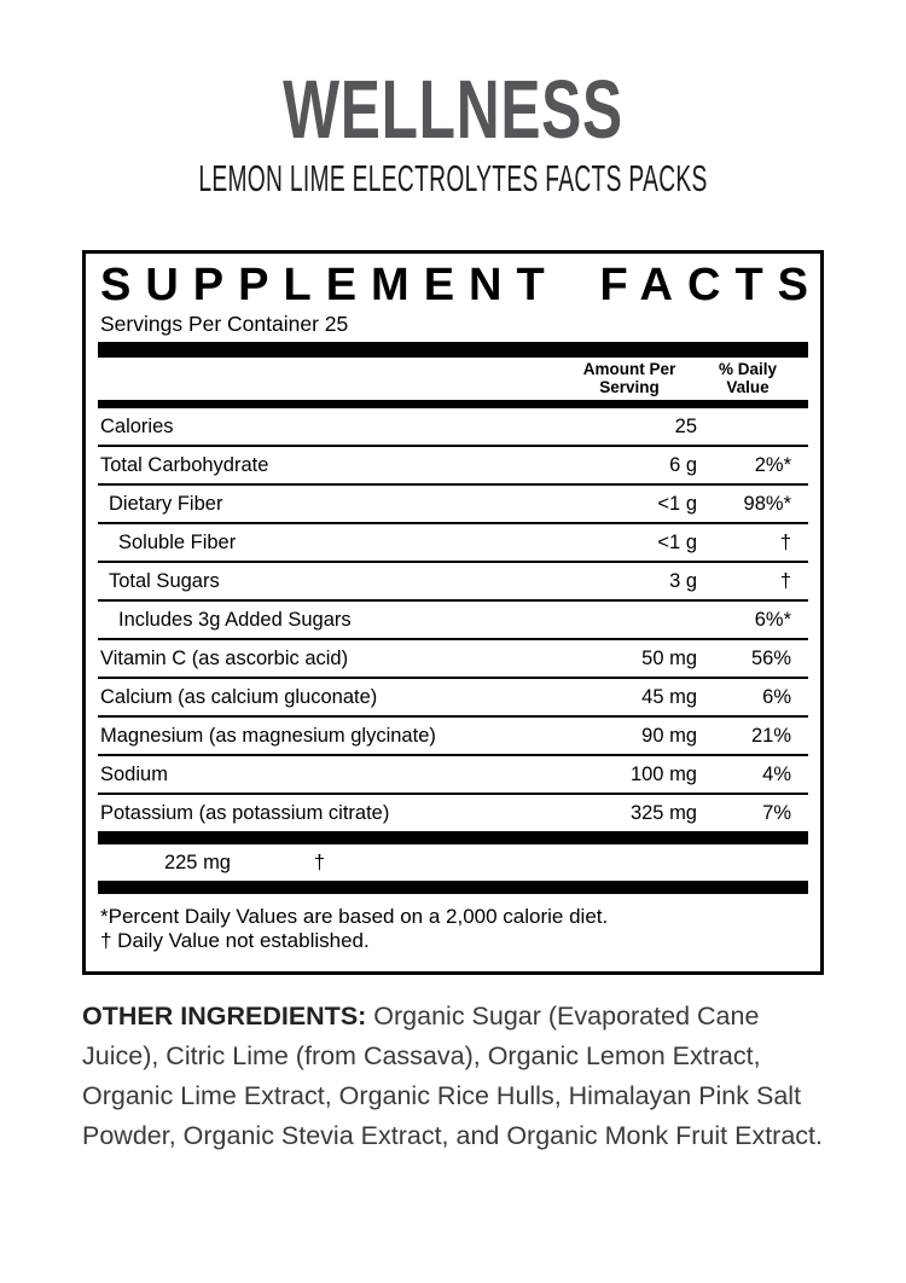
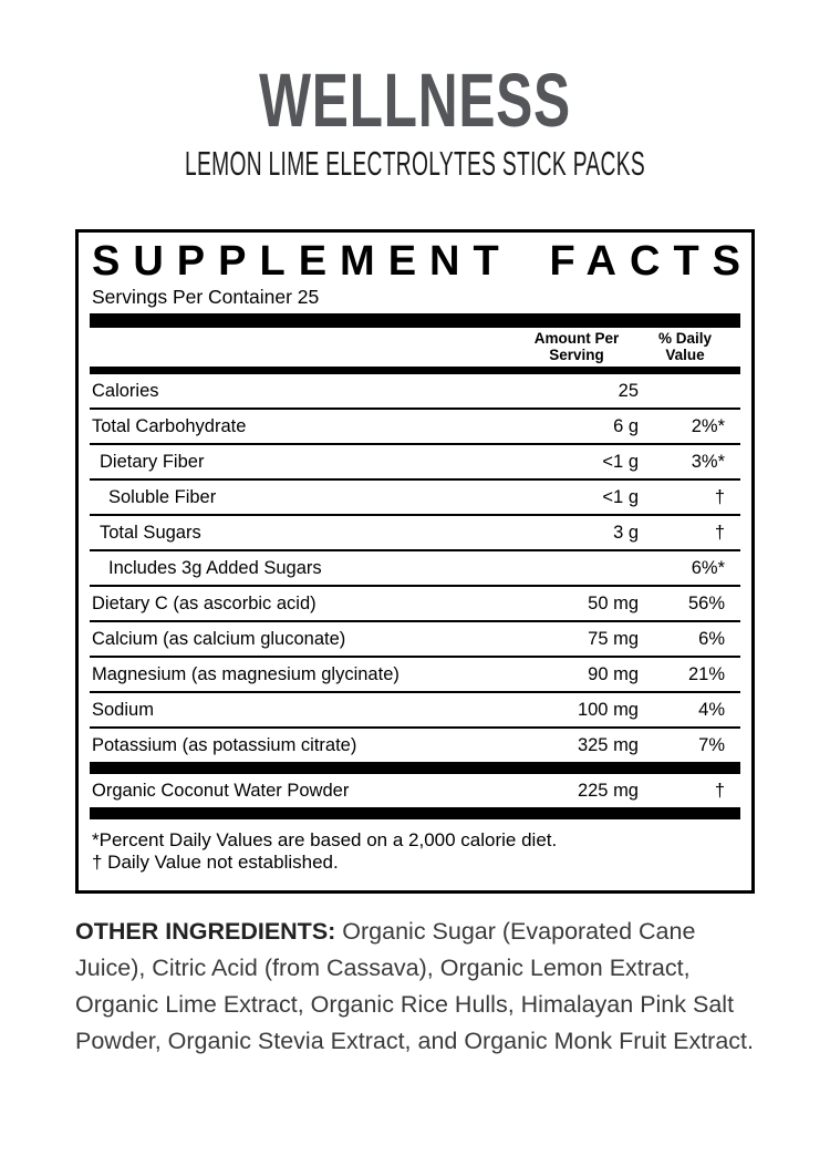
  WELLNESS
- LEMON LIME ELECTROLYTES FACTS PACKS
+ LEMON LIME ELECTROLYTES STICK PACKS
  SUPPLEMENT
  FACTS
  Servings Per Container 25
  Amount Per
  Serving
  % Daily
  Value
  Calories
  25
  Total Carbohydrate
  6 g
  2%*
  Dietary Fiber
  <1 g
- 98%*
+ 3%*
  Soluble Fiber
  <1 g
  †
  Total Sugars
  3 g
  †
  Includes 3g Added Sugars
  6%*
- Vitamin C (as ascorbic acid)
+ Dietary C (as ascorbic acid)
  50 mg
  56%
  Calcium (as calcium gluconate)
- 45 mg
+ 75 mg
  6%
  Magnesium (as magnesium glycinate)
  90 mg
  21%
  Sodium
  100 mg
  4%
  Potassium (as potassium citrate)
  325 mg
  7%
+ Organic Coconut Water Powder
  225 mg
  †
  *Percent Daily Values are based on a 2,000 calorie diet.
  † Daily Value not established.
- OTHER INGREDIENTS: Organic Sugar (Evaporated Cane Juice), Citric Lime (from Cassava), Organic Lemon Extract, Organic Lime Extract, Organic Rice Hulls, Himalayan Pink Salt Powder, Organic Stevia Extract, and Organic Monk Fruit Extract.
+ OTHER INGREDIENTS: Organic Sugar (Evaporated Cane Juice), Citric Acid (from Cassava), Organic Lemon Extract, Organic Lime Extract, Organic Rice Hulls, Himalayan Pink Salt Powder, Organic Stevia Extract, and Organic Monk Fruit Extract.
